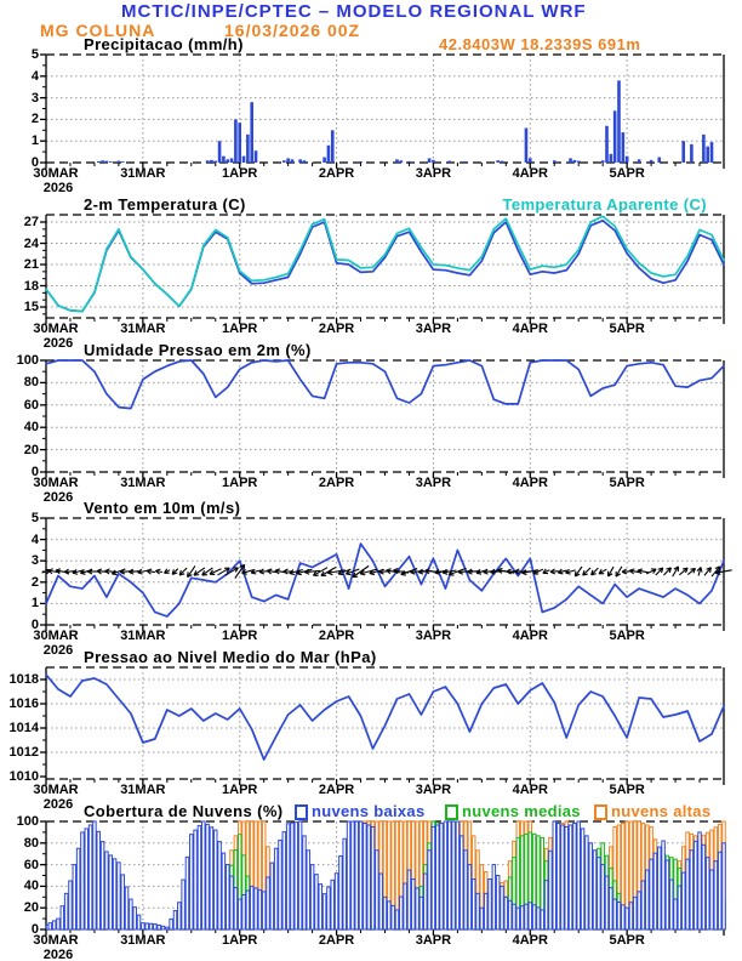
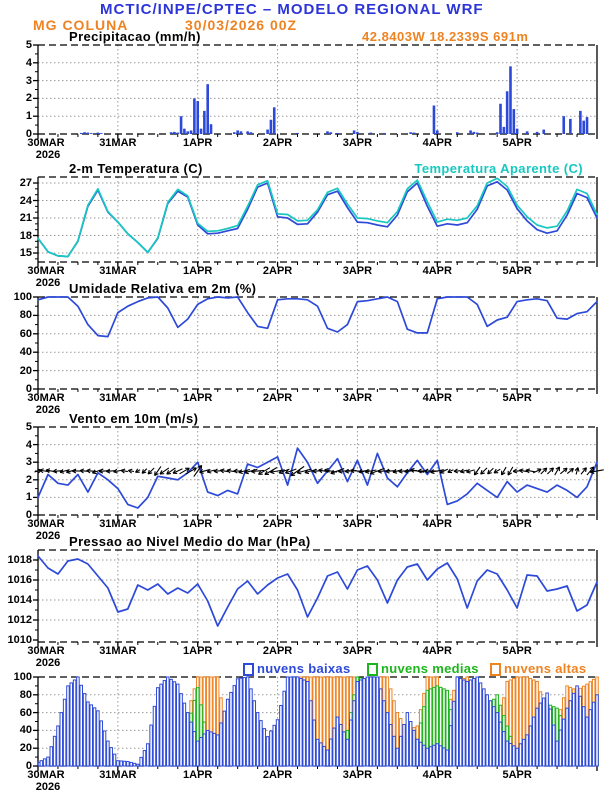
  MCTIC/INPE/CPTEC – MODELO REGIONAL WRF
  MG COLUNA
- 16/03/2026 00Z
+ 30/03/2026 00Z
  42.8403W 18.2339S 691m
  Precipitacao (mm/h)
  2-m Temperatura (C)
  Temperatura Aparente (C)
- Umidade Pressao em 2m (%)
+ Umidade Relativa em 2m (%)
  Vento em 10m (m/s)
  Pressao ao Nivel Medio do Mar (hPa)
- Cobertura de Nuvens (%)
  nuvens baixas
  nuvens medias
  nuvens altas
  0
  1
  2
  3
  4
  5
  30MAR
  31MAR
  1APR
  2APR
  3APR
  4APR
  5APR
  2026
  15
  18
  21
  24
  27
  30MAR
  31MAR
  1APR
  2APR
  3APR
  4APR
  5APR
  2026
  0
  20
  40
  60
  80
  100
  30MAR
  31MAR
  1APR
  2APR
  3APR
  4APR
  5APR
  2026
  0
  1
  2
  3
  4
  5
  30MAR
  31MAR
  1APR
  2APR
  3APR
  4APR
  5APR
  2026
  1010
  1012
  1014
  1016
  1018
  30MAR
  31MAR
  1APR
  2APR
  3APR
  4APR
  5APR
  2026
  0
  20
  40
  60
  80
  100
  30MAR
  31MAR
  1APR
  2APR
  3APR
  4APR
  5APR
  2026
